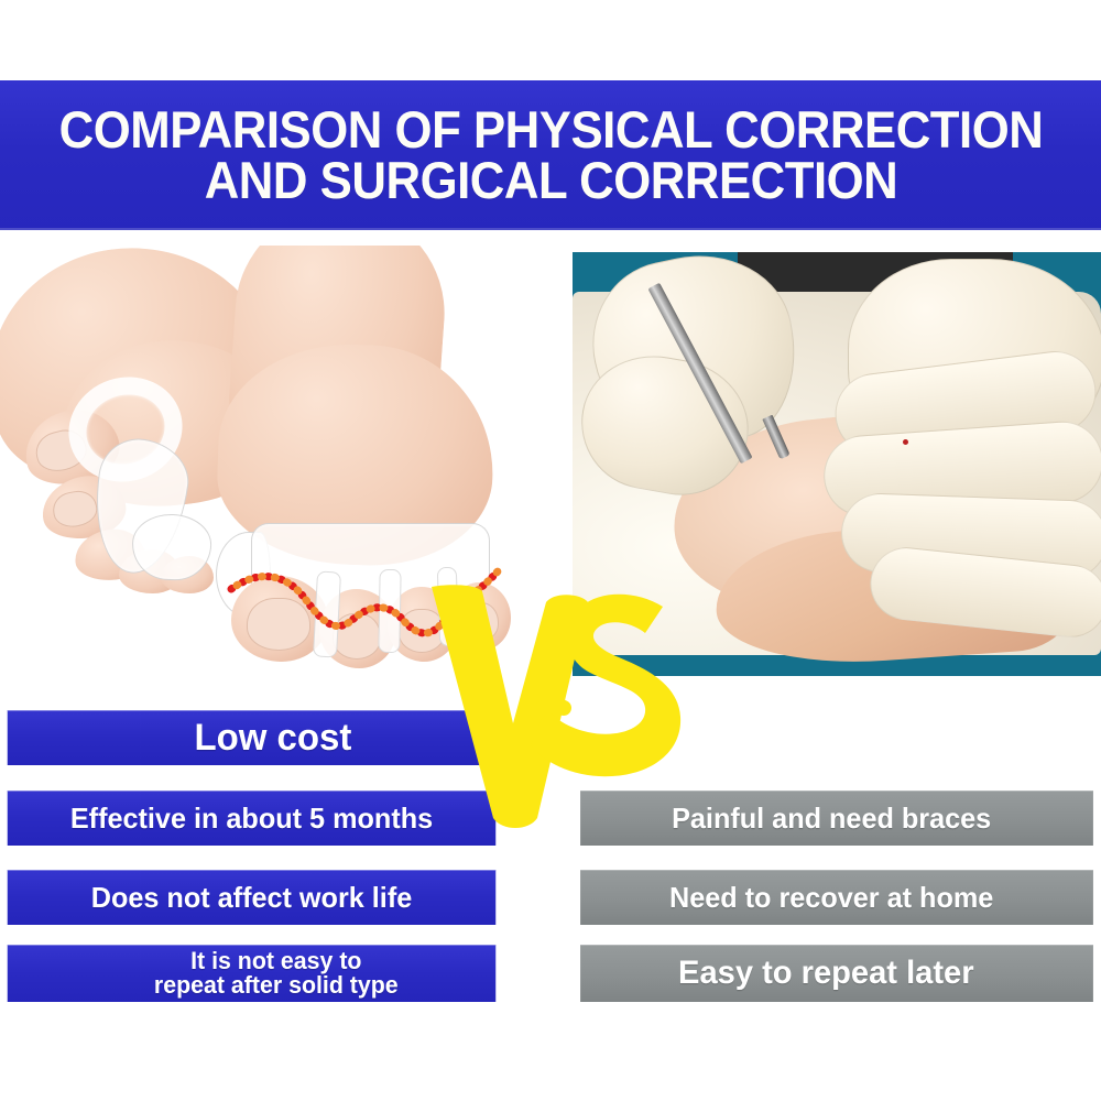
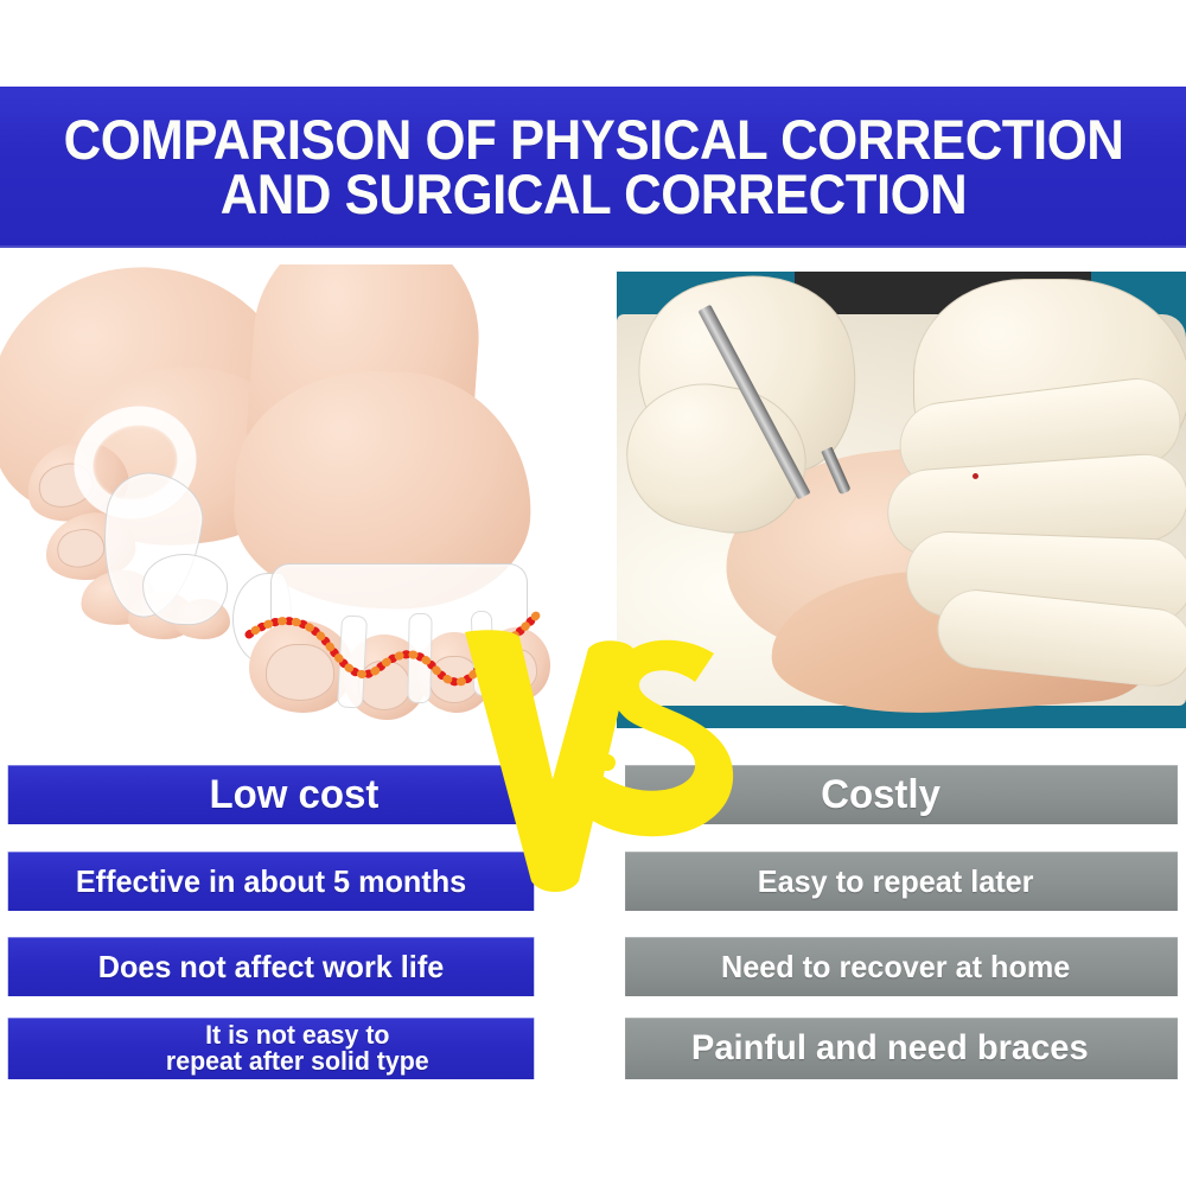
  COMPARISON OF PHYSICAL CORRECTION
  AND SURGICAL CORRECTION
  Low cost
  Effective in about 5 months
  Does not affect work life
  It is not easy to
  repeat after solid type
+ Costly
- Painful and need braces
+ Easy to repeat later
  Need to recover at home
- Easy to repeat later
+ Painful and need braces
